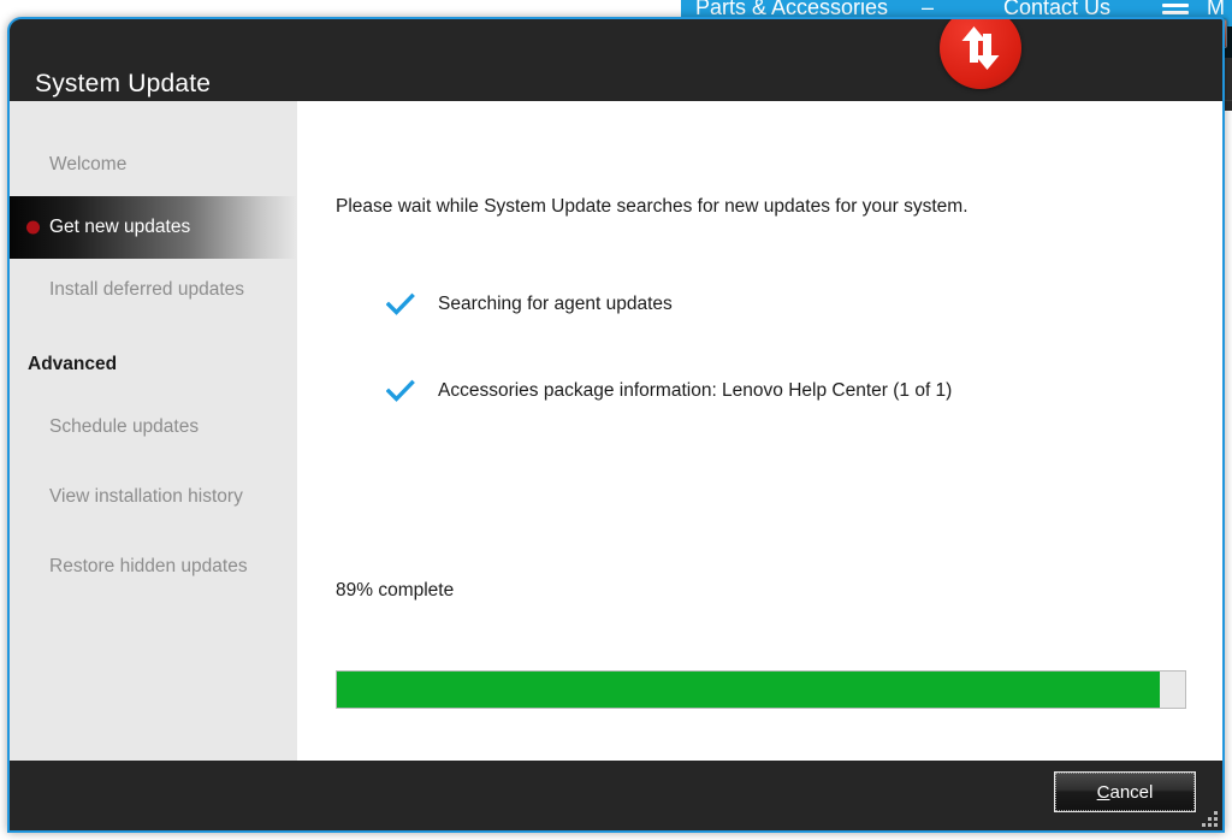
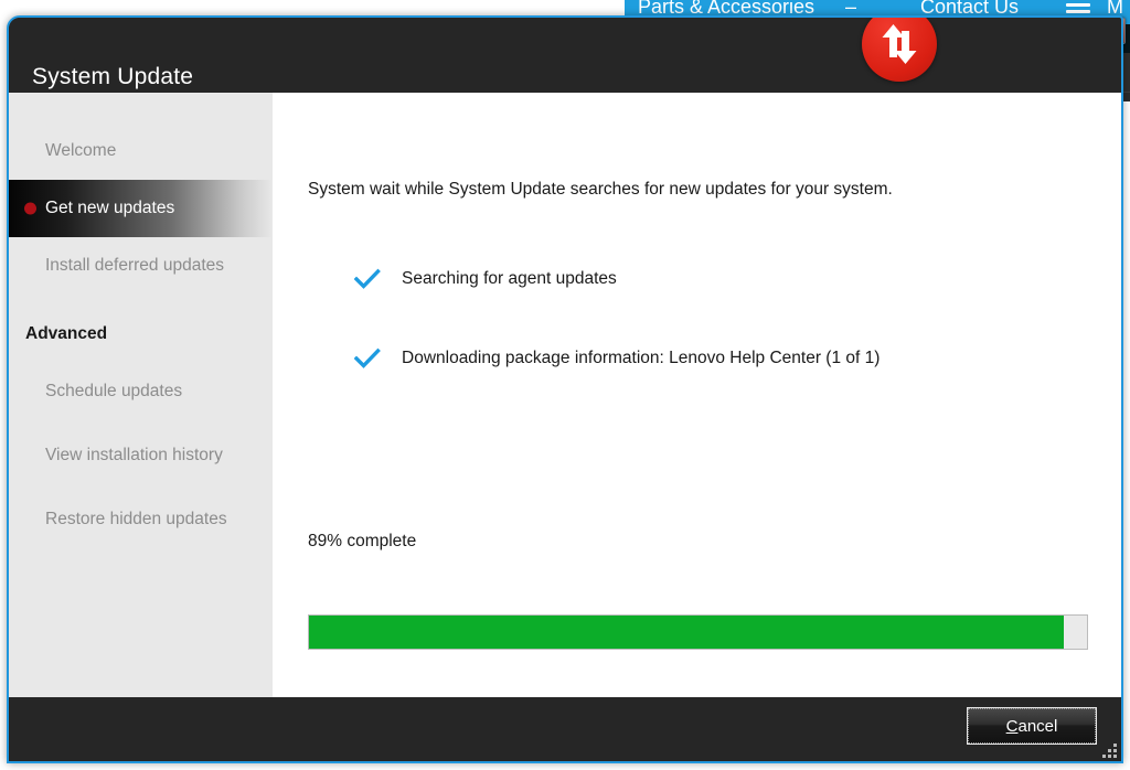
  Parts & Accessories
  –
  Contact Us
  M
  System Update
  Welcome
  Get new updates
  Install deferred updates
  Advanced
  Schedule updates
  View installation history
  Restore hidden updates
- Please wait while System Update searches for new updates for your system.
+ System wait while System Update searches for new updates for your system.
  Searching for agent updates
- Accessories package information: Lenovo Help Center (1 of 1)
+ Downloading package information: Lenovo Help Center (1 of 1)
  89% complete
  Cancel
